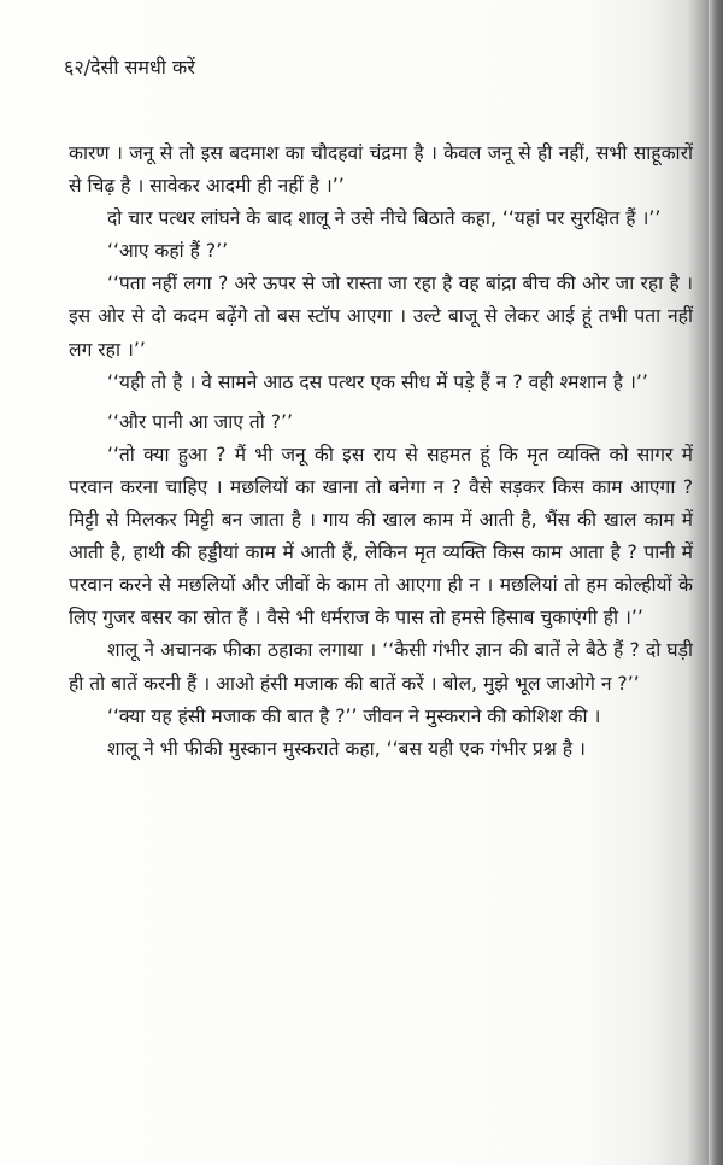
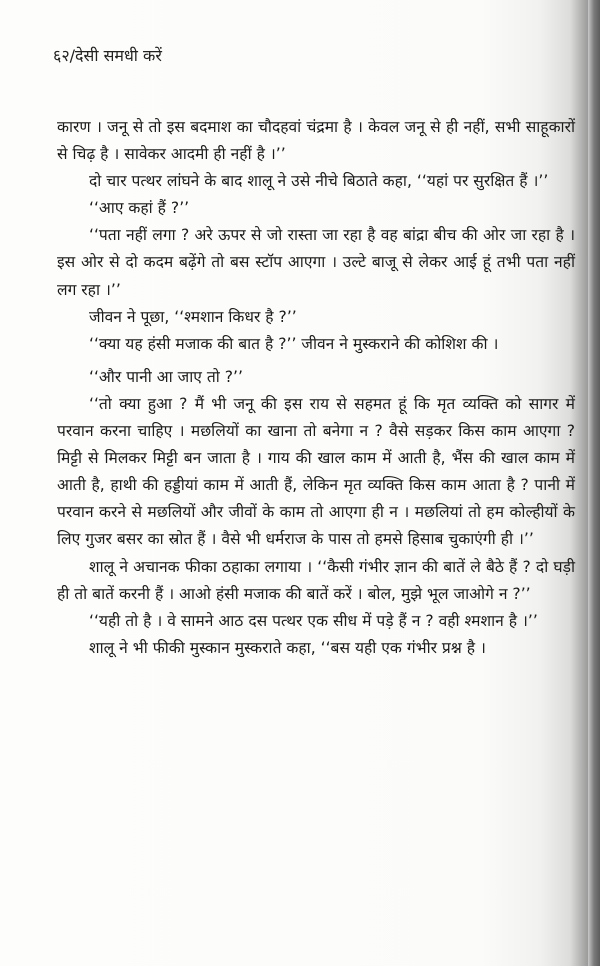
  ६२/देसी समधी करें
  कारण । जनू से तो इस बदमाश का चौदहवां चंद्रमा है । केवल जनू से ही नहीं, सभी साहूकारों से चिढ़ है । सावेकर आदमी ही नहीं है ।’’
  दो चार पत्थर लांघने के बाद शालू ने उसे नीचे बिठाते कहा, ‘‘यहां पर सुरक्षित हैं ।’’
  ‘‘आए कहां हैं ?’’
  ‘‘पता नहीं लगा ? अरे ऊपर से जो रास्ता जा रहा है वह बांद्रा बीच की ओर जा रहा है । इस ओर से दो कदम बढ़ेंगे तो बस स्टॉप आएगा । उल्टे बाजू से लेकर आई हूं तभी पता नहीं लग रहा ।’’
+ जीवन ने पूछा, ‘‘श्मशान किधर है ?’’
- ‘‘यही तो है । वे सामने आठ दस पत्थर एक सीध में पड़े हैं न ? वही श्मशान है ।’’
+ ‘‘क्या यह हंसी मजाक की बात है ?’’ जीवन ने मुस्कराने की कोशिश की ।
  ‘‘और पानी आ जाए तो ?’’
  ‘‘तो क्या हुआ ? मैं भी जनू की इस राय से सहमत हूं कि मृत व्यक्ति को सागर में परवान करना चाहिए । मछलियों का खाना तो बनेगा न ? वैसे सड़कर किस काम आएगा ? मिट्टी से मिलकर मिट्टी बन जाता है । गाय की खाल काम में आती है, भैंस की खाल काम में आती है, हाथी की हड्डीयां काम में आती हैं, लेकिन मृत व्यक्ति किस काम आता है ? पानी में परवान करने से मछलियों और जीवों के काम तो आएगा ही न । मछलियां तो हम कोल्हीयों के लिए गुजर बसर का स्रोत हैं । वैसे भी धर्मराज के पास तो हमसे हिसाब चुकाएंगी ही ।’’
  शालू ने अचानक फीका ठहाका लगाया । ‘‘कैसी गंभीर ज्ञान की बातें ले बैठे हैं ? दो घड़ी ही तो बातें करनी हैं । आओ हंसी मजाक की बातें करें । बोल, मुझे भूल जाओगे न ?’’
- ‘‘क्या यह हंसी मजाक की बात है ?’’ जीवन ने मुस्कराने की कोशिश की ।
+ ‘‘यही तो है । वे सामने आठ दस पत्थर एक सीध में पड़े हैं न ? वही श्मशान है ।’’
  शालू ने भी फीकी मुस्कान मुस्कराते कहा, ‘‘बस यही एक गंभीर प्रश्न है ।
